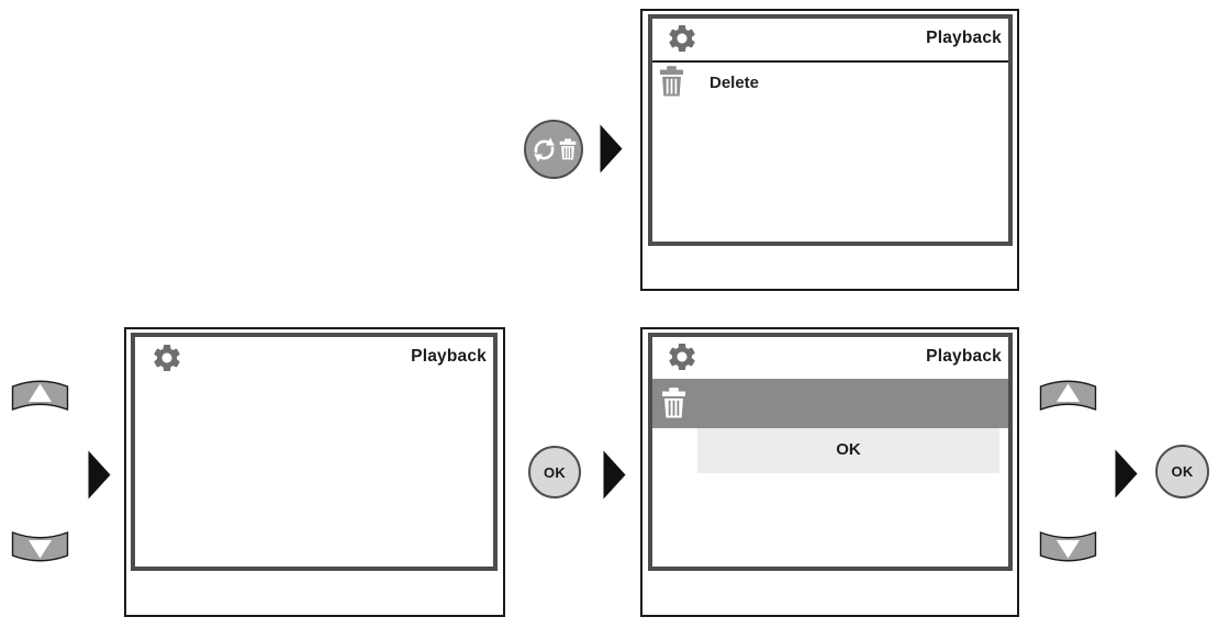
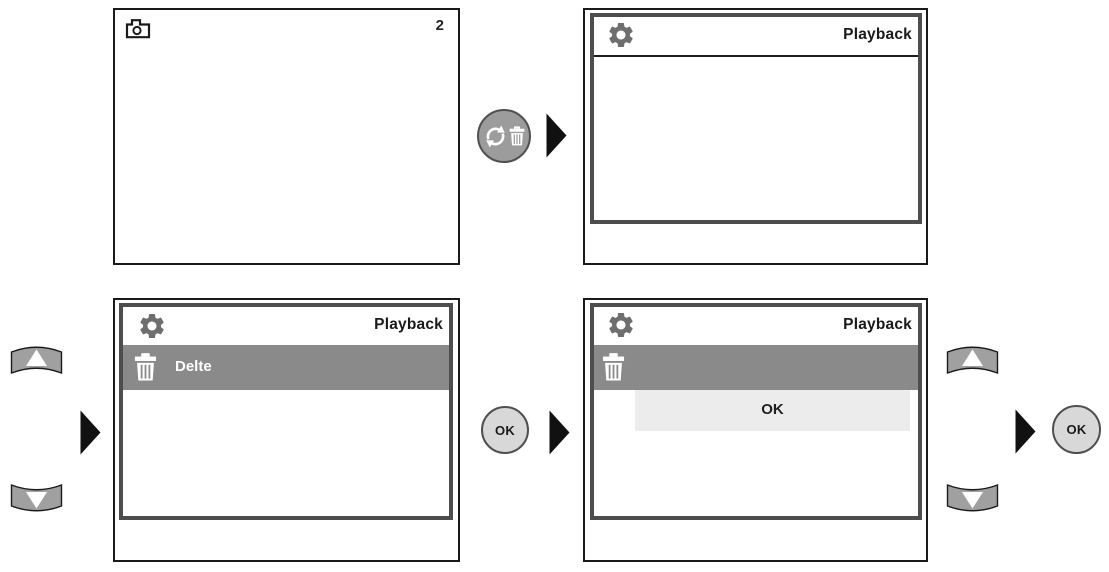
+ 2
  Playback
- Delete
  Playback
+ Delte
  OK
  Playback
  OK
  OK
